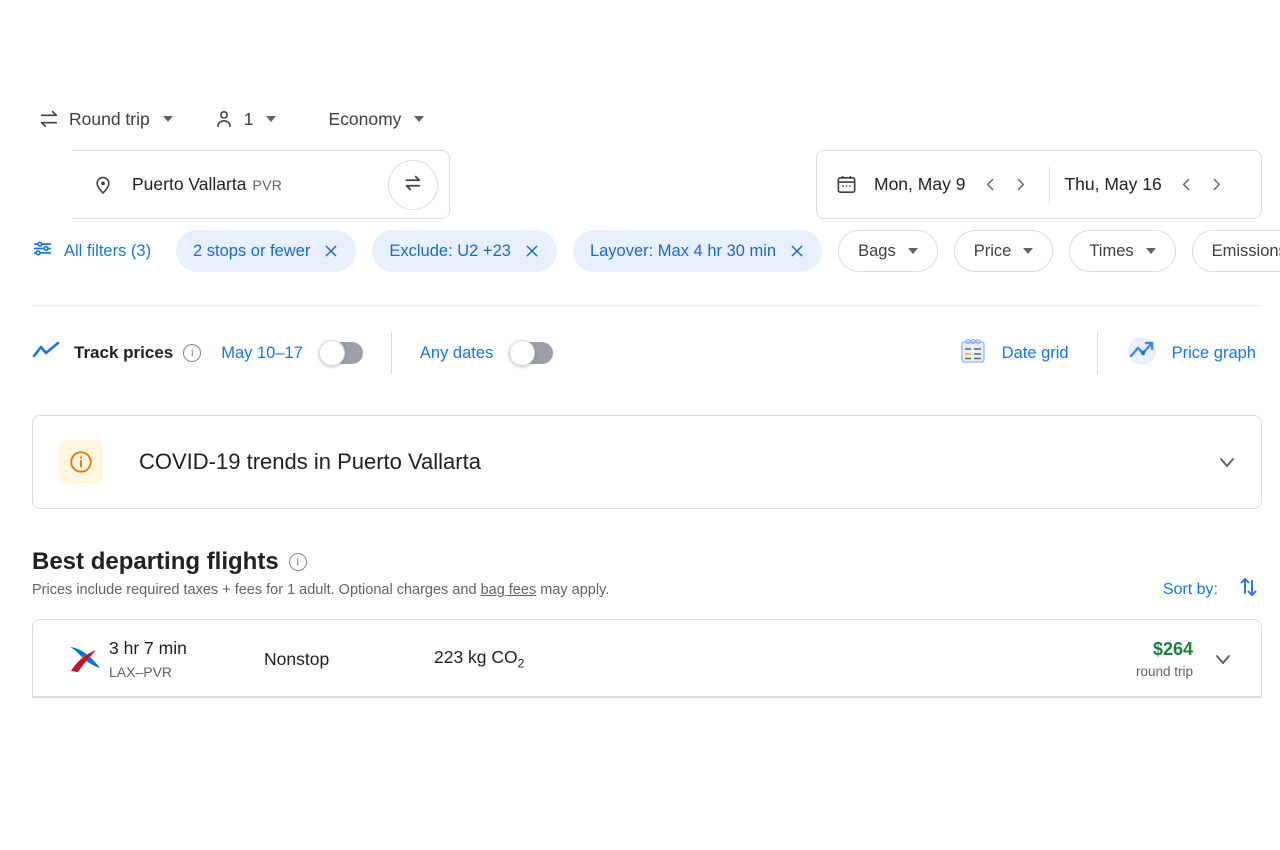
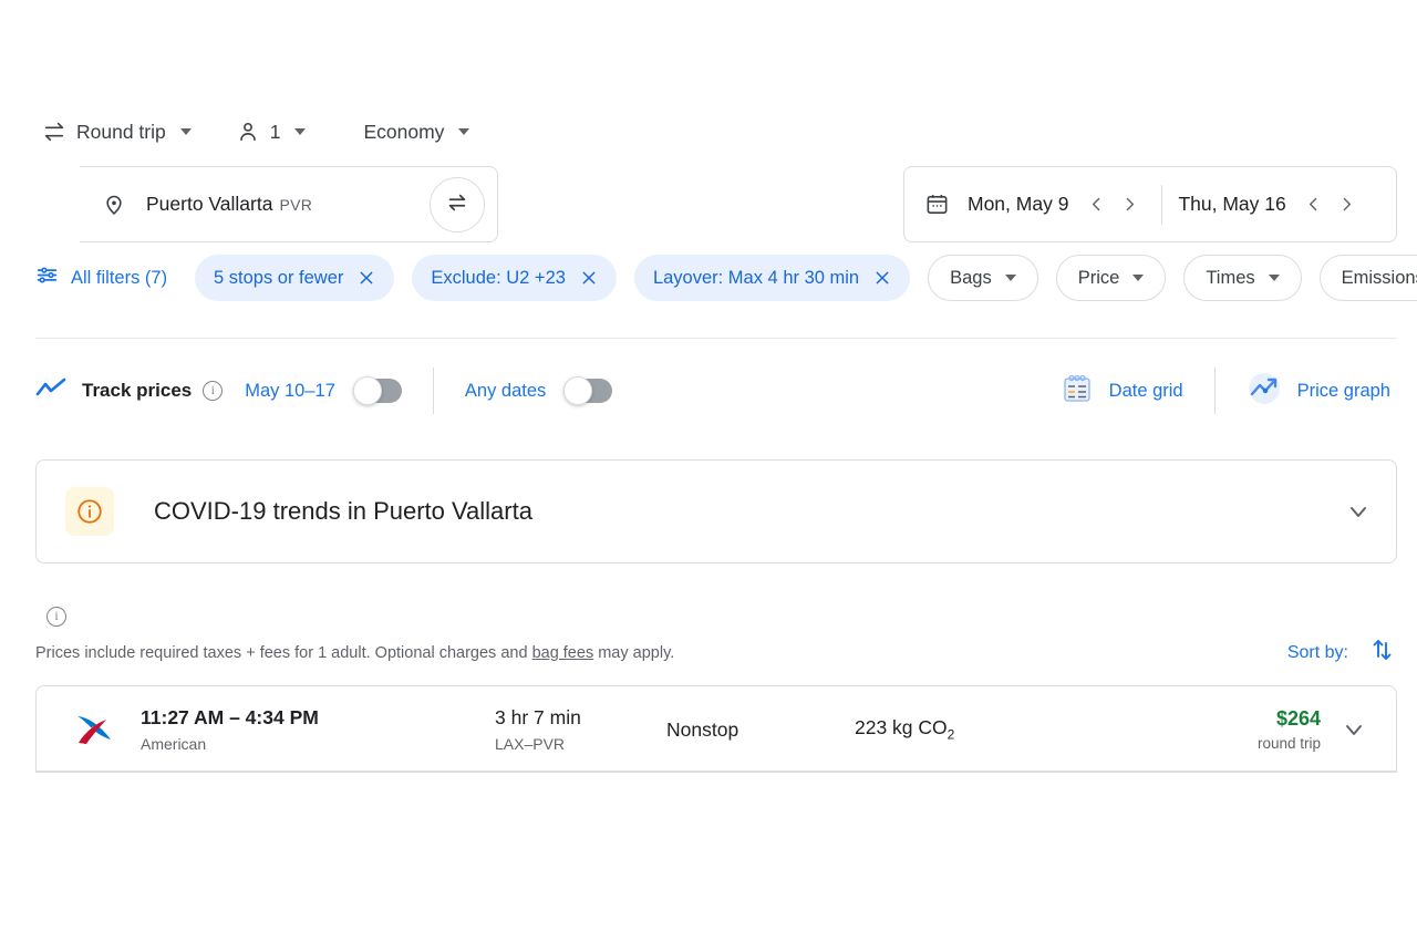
  Round trip
  1
  Economy
  Puerto Vallarta
  PVR
  Mon, May 9
  Thu, May 16
- 2 stops or fewer
+ 5 stops or fewer
  Exclude: U2 +23
  Layover: Max 4 hr 30 min
  Bags
  Price
  Times
  Emission
- All filters (3)
+ All filters (7)
  Track prices
  i
  May 10–17
  Any dates
  Date grid
  Price graph
  COVID-19 trends in Puerto Vallarta
- Best departing flights
  i
  Prices include required taxes + fees for 1 adult. Optional charges and bag fees may apply.
  Sort by:
+ 11:27 AM – 4:34 PM
+ American
  3 hr 7 min
  LAX–PVR
  Nonstop
  223 kg CO2
  $264
  round trip
